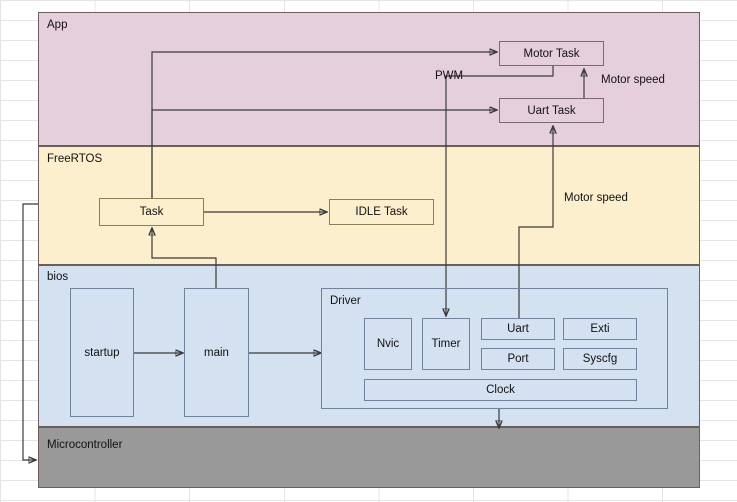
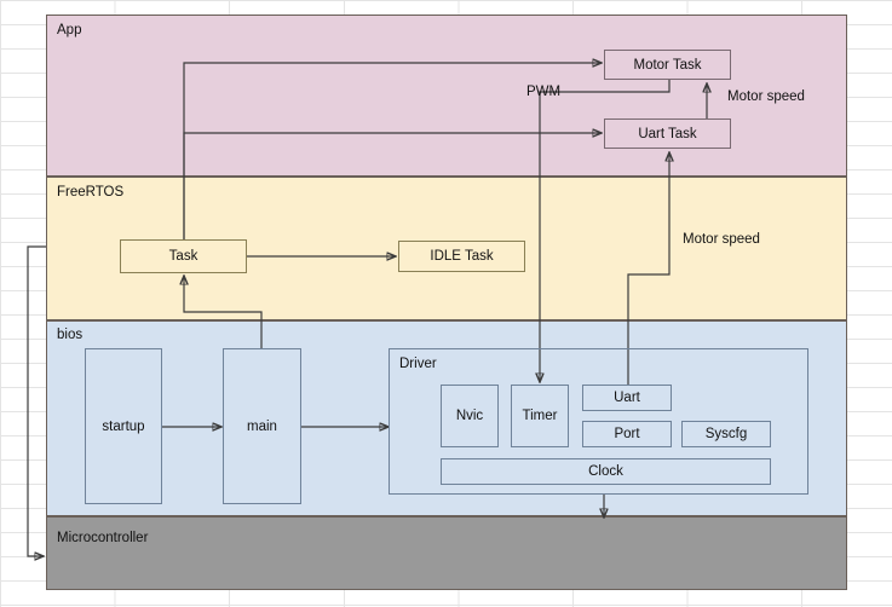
  App
  FreeRTOS
  bios
  Microcontroller
  Motor Task
  Uart Task
  PWM
  Motor speed
  Task
  IDLE Task
  Motor speed
  startup
  main
  Driver
  Nvic
  Timer
  Uart
- Exti
  Port
  Syscfg
  Clock
